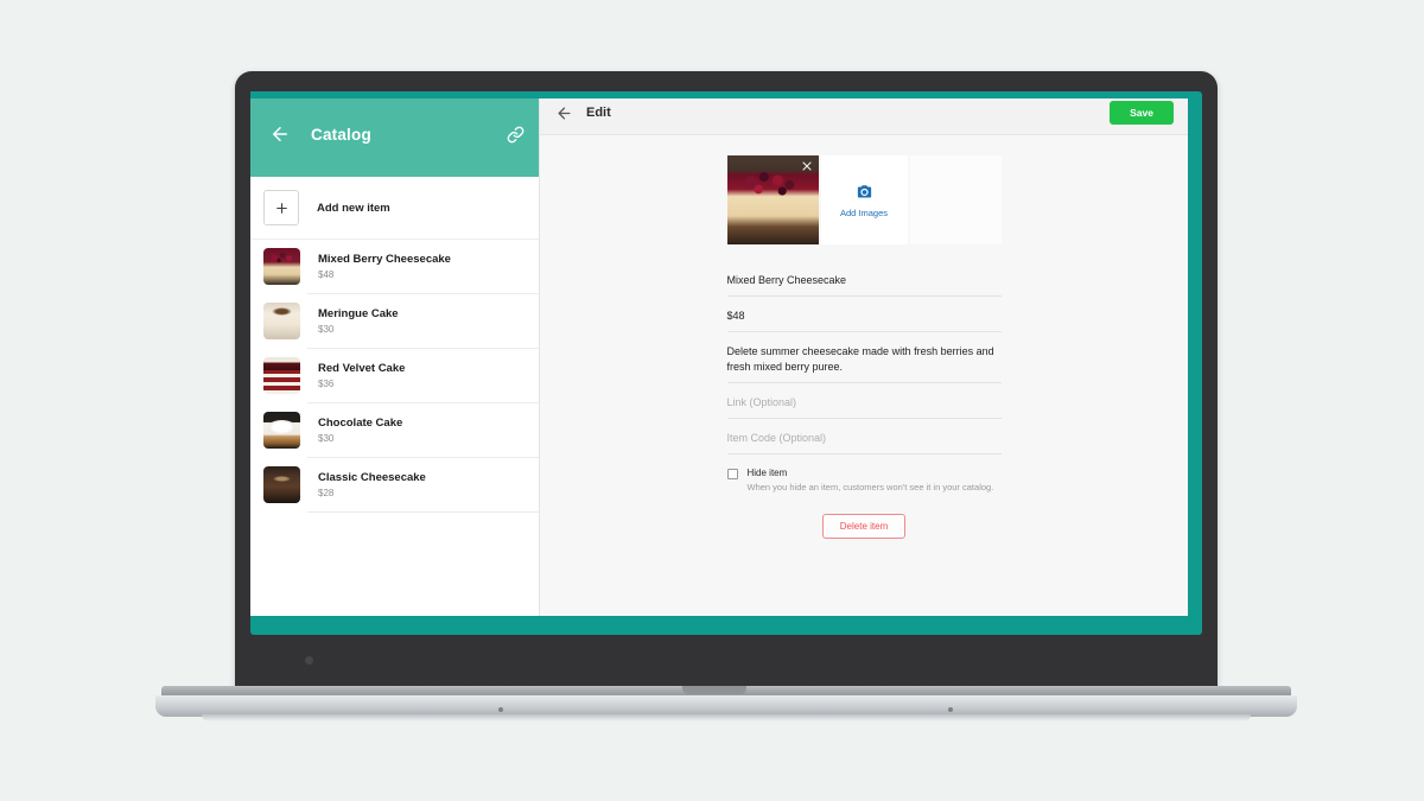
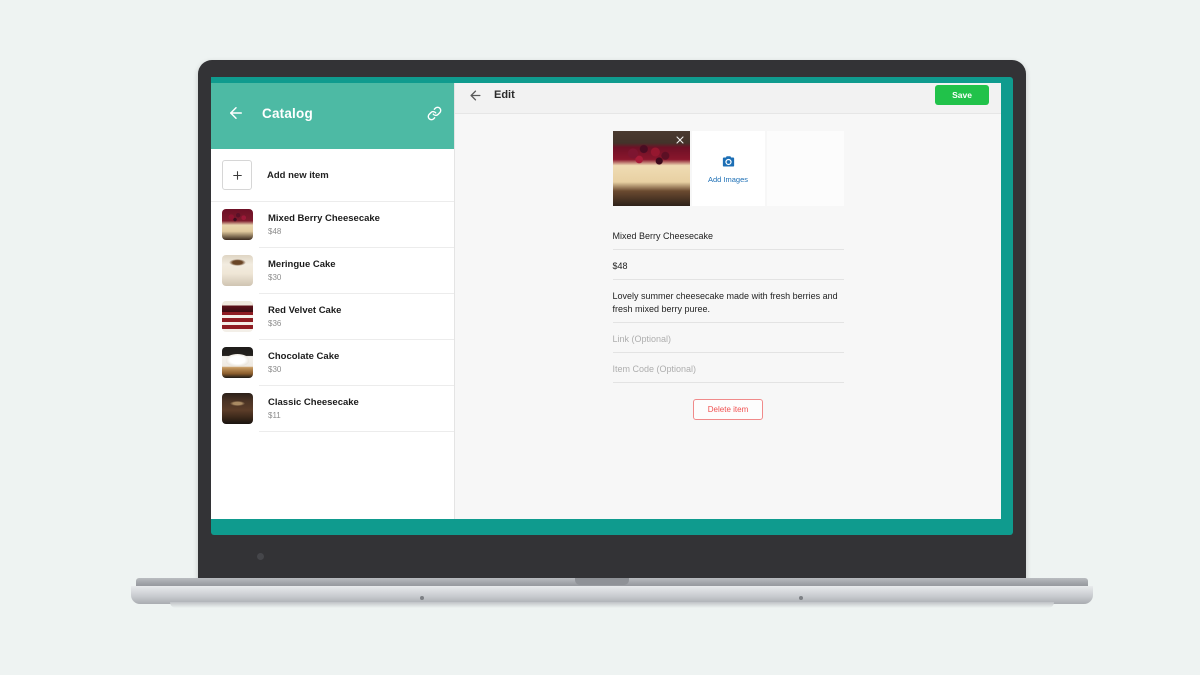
  Catalog
  Add new item
  Mixed Berry Cheesecake
  $48
  Meringue Cake
  $30
  Red Velvet Cake
  $36
  Chocolate Cake
  $30
  Classic Cheesecake
- $28
+ $11
  Edit
  Save
  Add Images
  Mixed Berry Cheesecake
  $48
- Delete summer cheesecake made with fresh berries and fresh mixed berry puree.
+ Lovely summer cheesecake made with fresh berries and fresh mixed berry puree.
  Link (Optional)
  Item Code (Optional)
- Hide item
- When you hide an item, customers won't see it in your catalog.
  Delete item
